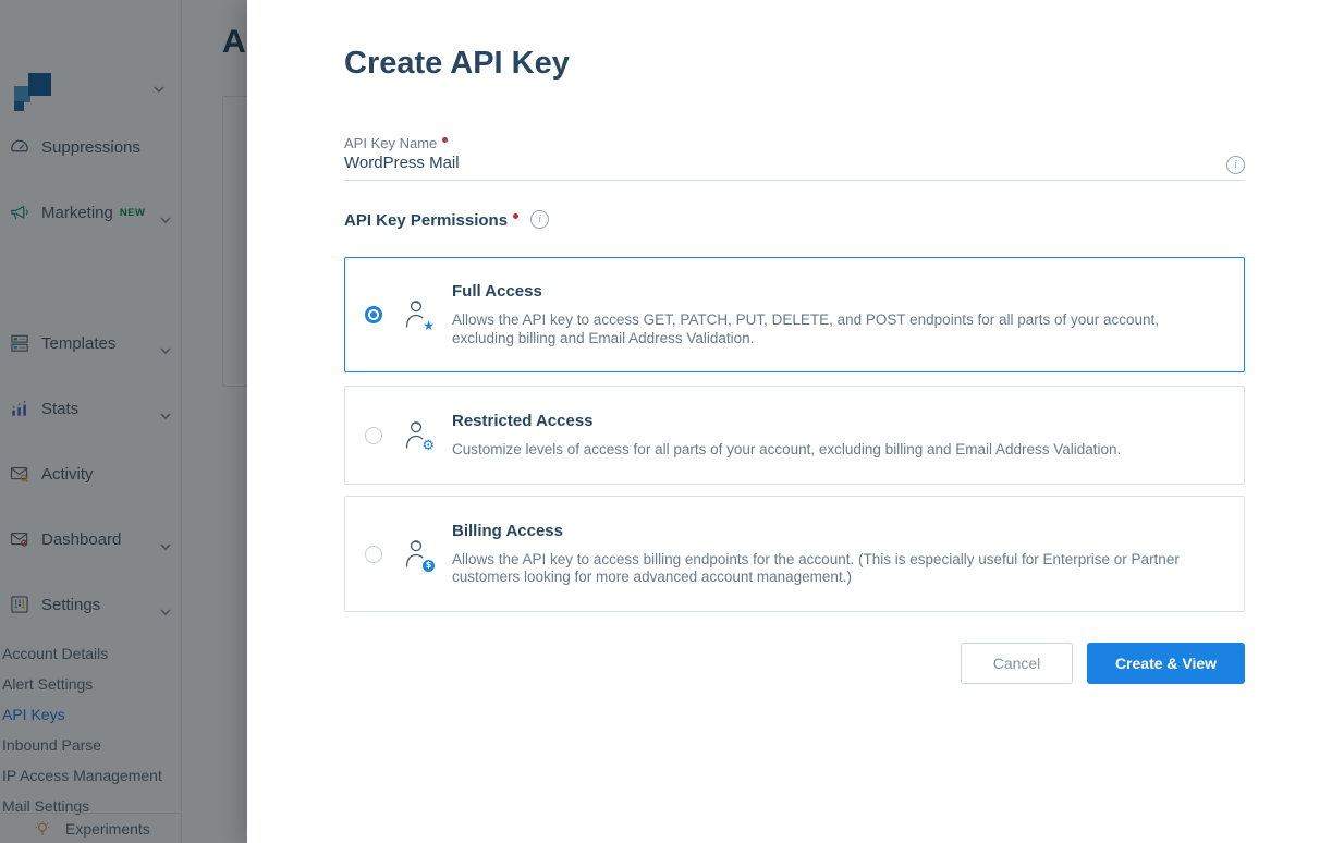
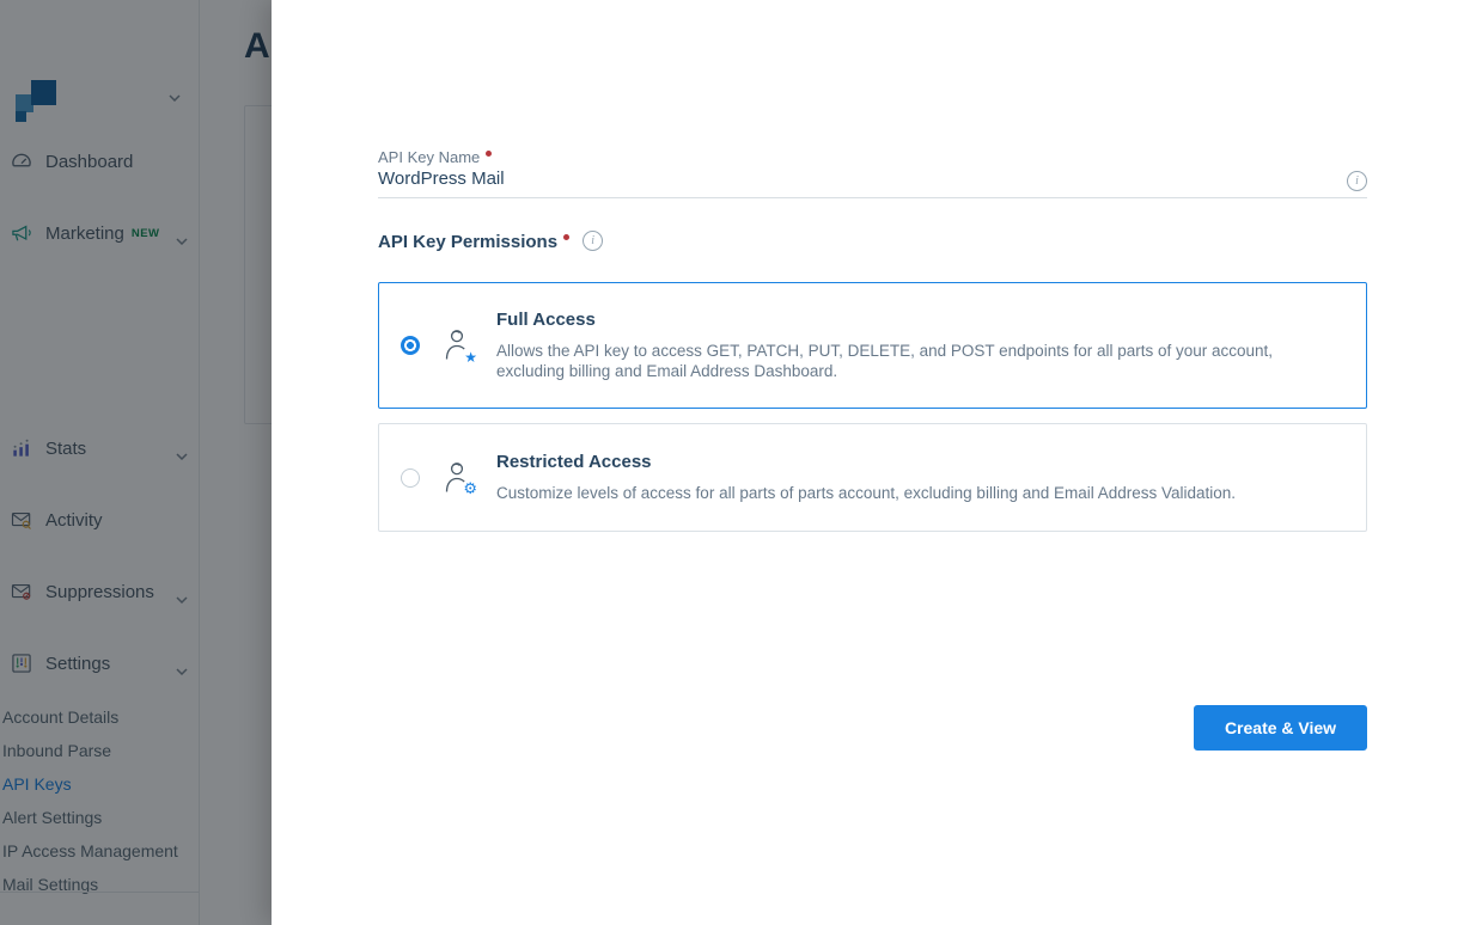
- Suppressions
+ Dashboard
  Marketing
  NEW
- Templates
  Stats
  Activity
- Dashboard
+ Suppressions
  Settings
  Account Details
- Alert Settings
+ Inbound Parse
  API Keys
- Inbound Parse
+ Alert Settings
  IP Access Management
  Mail Settings
- Experiments
- Create API Key
  API Key Name
  WordPress Mail
  i
  API Key Permissions
  i
  ★
  Full Access
- Allows the API key to access GET, PATCH, PUT, DELETE, and POST endpoints for all parts of your account, excluding billing and Email Address Validation.
+ Allows the API key to access GET, PATCH, PUT, DELETE, and POST endpoints for all parts of your account, excluding billing and Email Address Dashboard.
  ⚙
  Restricted Access
- Customize levels of access for all parts of your account, excluding billing and Email Address Validation.
+ Customize levels of access for all parts of parts account, excluding billing and Email Address Validation.
- $
- Billing Access
- Allows the API key to access billing endpoints for the account. (This is especially useful for Enterprise or Partner customers looking for more advanced account management.)
- Cancel
  Create & View
